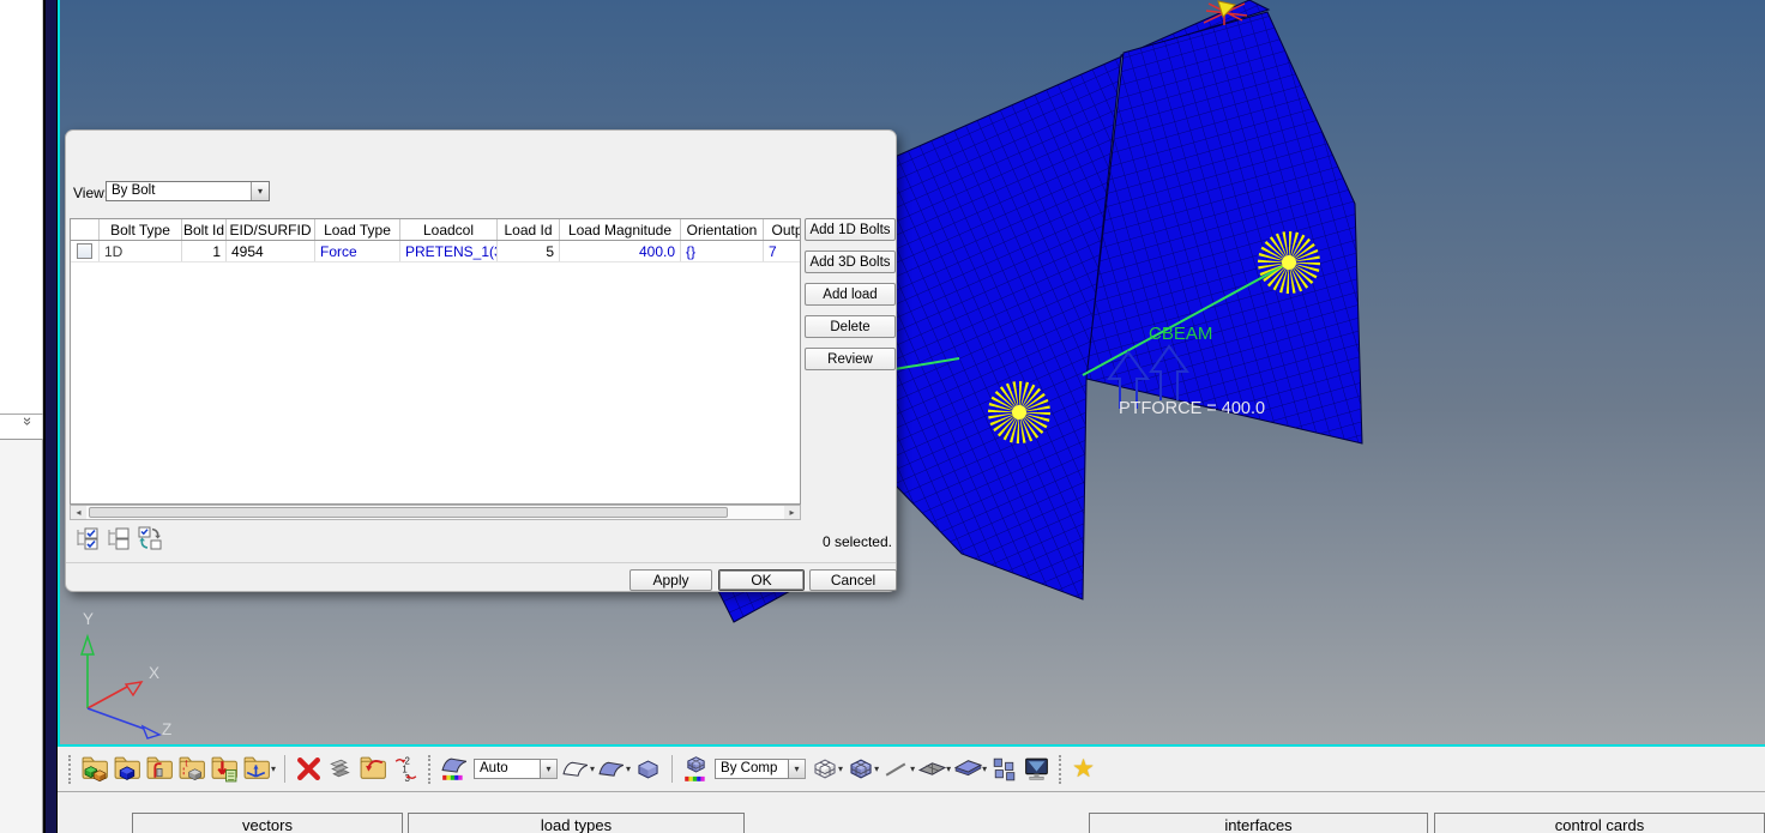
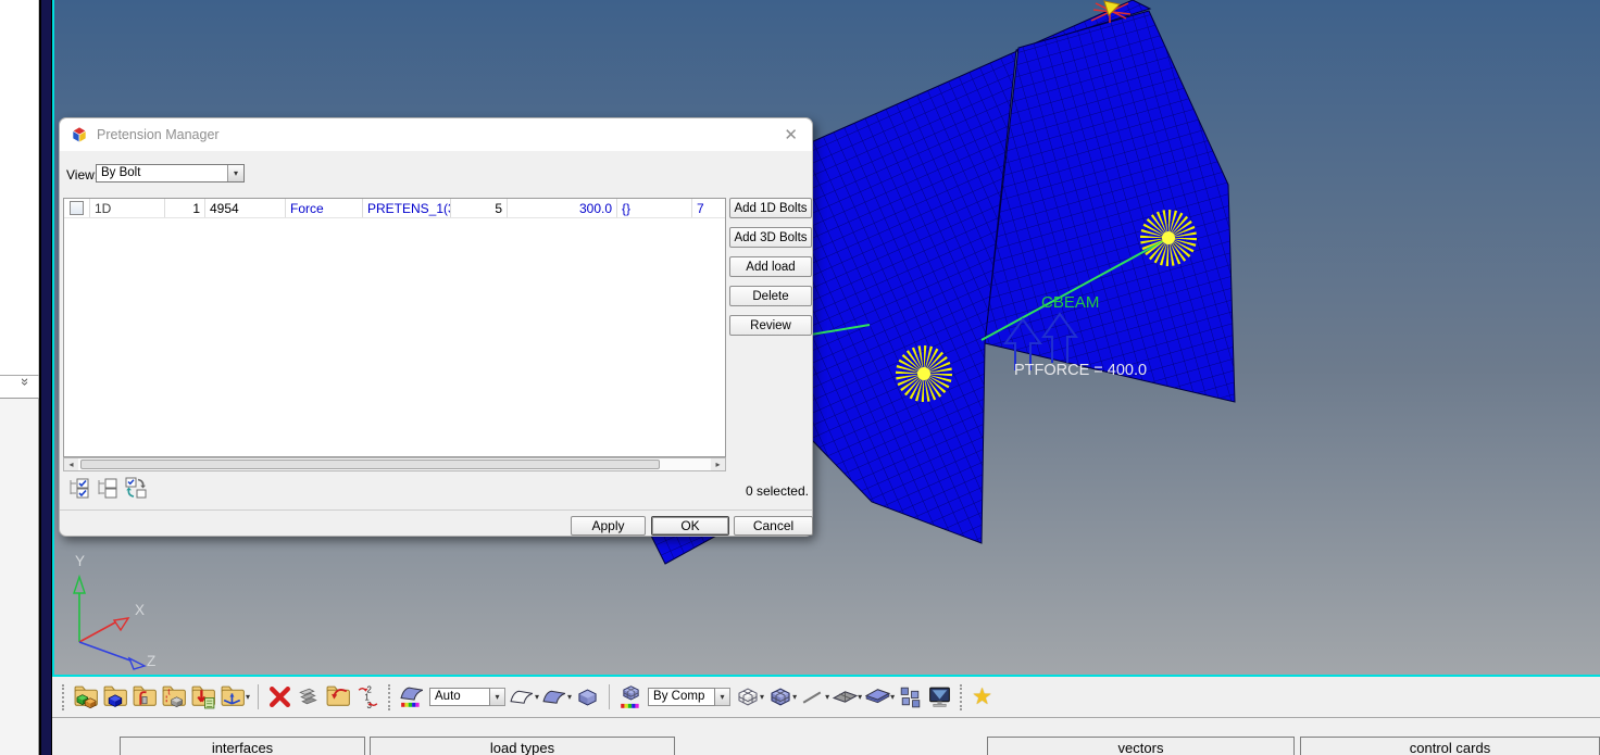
  CBEAM
  PTFORCE = 400.0
  Y
  X
  Z
+ Pretension Manager
+ ✕
  View
  By Bolt
- Bolt Type
- Bolt Id
- EID/SURFID
- Load Type
- Loadcol
- Load Id
- Load Magnitude
- Orientation
- Outp
  1D
  1
  4954
  Force
  PRETENS_1(
  5
- 400.0
+ 300.0
  {}
  7
  Add 1D Bolts
  Add 3D Bolts
  Add load
  Delete
  Review
  0 selected.
  Apply
  OK
  Cancel
  t
  2
  1
  3
  Auto
  By Comp
- vectors
+ interfaces
  load types
- interfaces
+ vectors
  control cards
